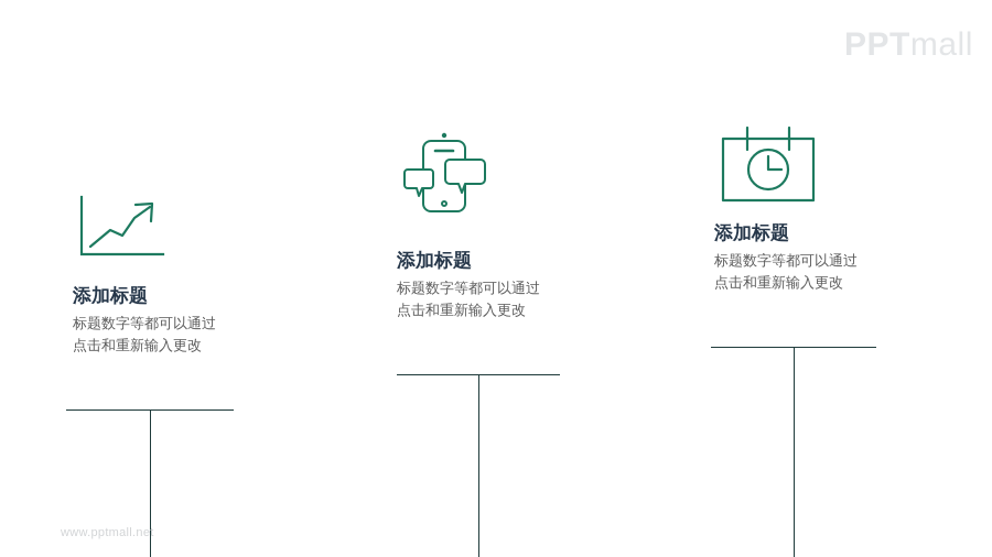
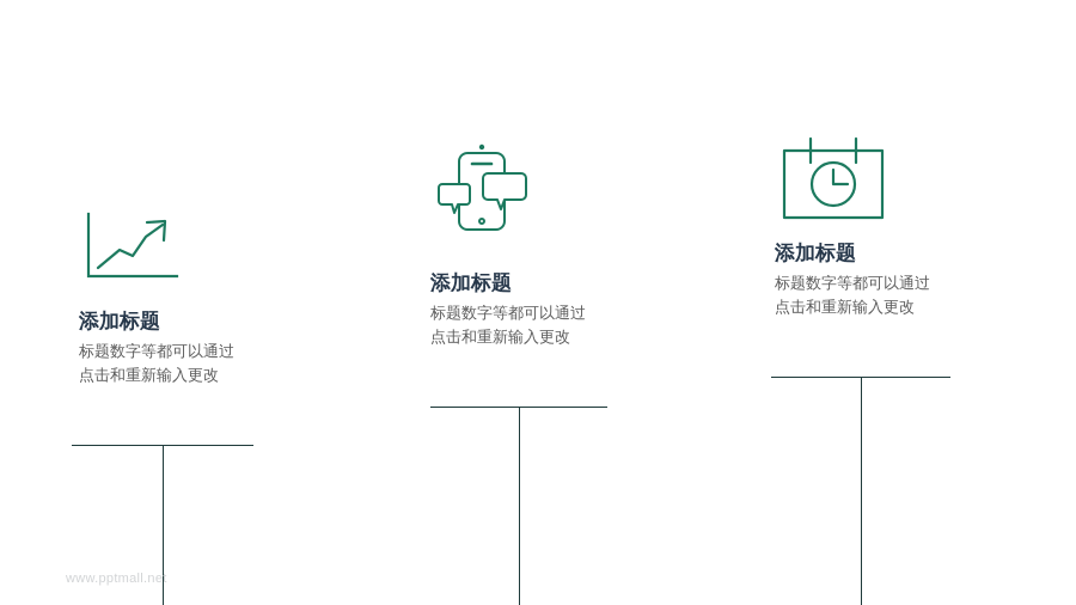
- PPTmall
  添加标题
  标题数字等都可以通过
  点击和重新输入更改
  添加标题
  标题数字等都可以通过
  点击和重新输入更改
  添加标题
  标题数字等都可以通过
  点击和重新输入更改
  www.pptmall.net
